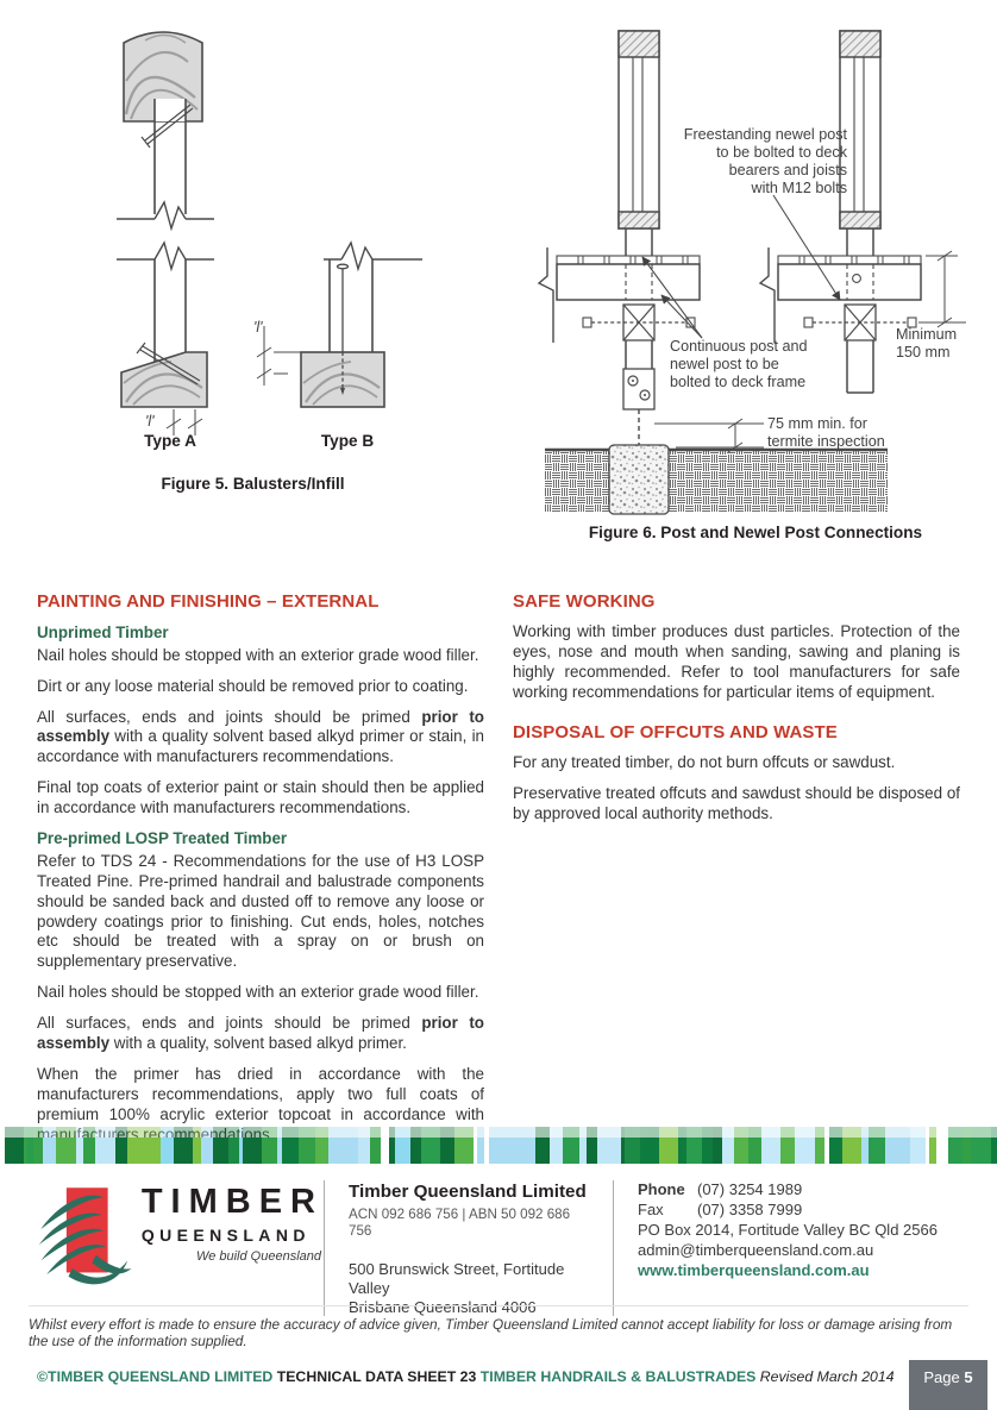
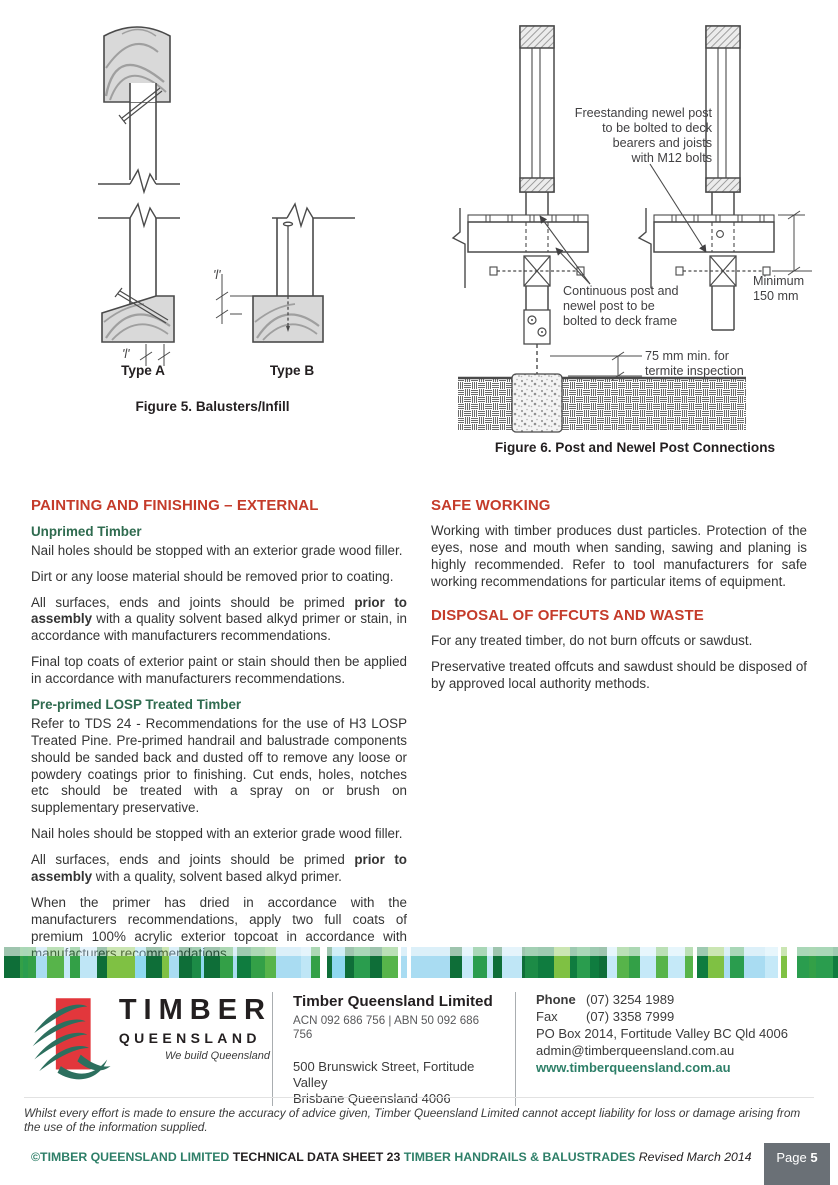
  'l'
  'l'
  Type A
  Type B
  Figure 5. Balusters/Infill
  Freestanding newel post
  to be bolted to deck
  bearers and joists
  with M12 bolts
  Continuous post and
  newel post to be
  bolted to deck frame
  Minimum
  150 mm
  75 mm min. for
  termite inspection
  Figure 6. Post and Newel Post Connections
  PAINTING AND FINISHING – EXTERNAL
  Unprimed Timber
  Nail holes should be stopped with an exterior grade wood filler.
  Dirt or any loose material should be removed prior to coating.
  All surfaces, ends and joints should be primed prior to assembly with a quality solvent based alkyd primer or stain, in accordance with manufacturers recommendations.
  Final top coats of exterior paint or stain should then be applied in accordance with manufacturers recommendations.
  Pre-primed LOSP Treated Timber
  Refer to TDS 24 - Recommendations for the use of H3 LOSP Treated Pine. Pre-primed handrail and balustrade components should be sanded back and dusted off to remove any loose or powdery coatings prior to finishing. Cut ends, holes, notches etc should be treated with a spray on or brush on supplementary preservative.
  Nail holes should be stopped with an exterior grade wood filler.
  All surfaces, ends and joints should be primed prior to assembly with a quality, solvent based alkyd primer.
  When the primer has dried in accordance with the manufacturers recommendations, apply two full coats of premium 100% acrylic exterior topcoat in accordance with manufacturers recommendations.
  SAFE WORKING
  Working with timber produces dust particles. Protection of the eyes, nose and mouth when sanding, sawing and planing is highly recommended. Refer to tool manufacturers for safe working recommendations for particular items of equipment.
  DISPOSAL OF OFFCUTS AND WASTE
  For any treated timber, do not burn offcuts or sawdust.
  Preservative treated offcuts and sawdust should be disposed of by approved local authority methods.
  TIMBER
  QUEENSLAND
  We build Queensland
  Timber Queensland Limited
  ACN 092 686 756 | ABN 50 092 686 756
  500 Brunswick Street, Fortitude Valley
  Brisbane Queensland 4006
  Phone
  (07) 3254 1989
  Fax
  (07) 3358 7999
- PO Box 2014, Fortitude Valley BC Qld 2566
+ PO Box 2014, Fortitude Valley BC Qld 4006
  admin@timberqueensland.com.au
  www.timberqueensland.com.au
  Whilst every effort is made to ensure the accuracy of advice given, Timber Queensland Limited cannot accept liability for loss or damage arising from the use of the information supplied.
  ©TIMBER QUEENSLAND LIMITED TECHNICAL DATA SHEET 23 TIMBER HANDRAILS & BALUSTRADES Revised March 2014
  Page 5
